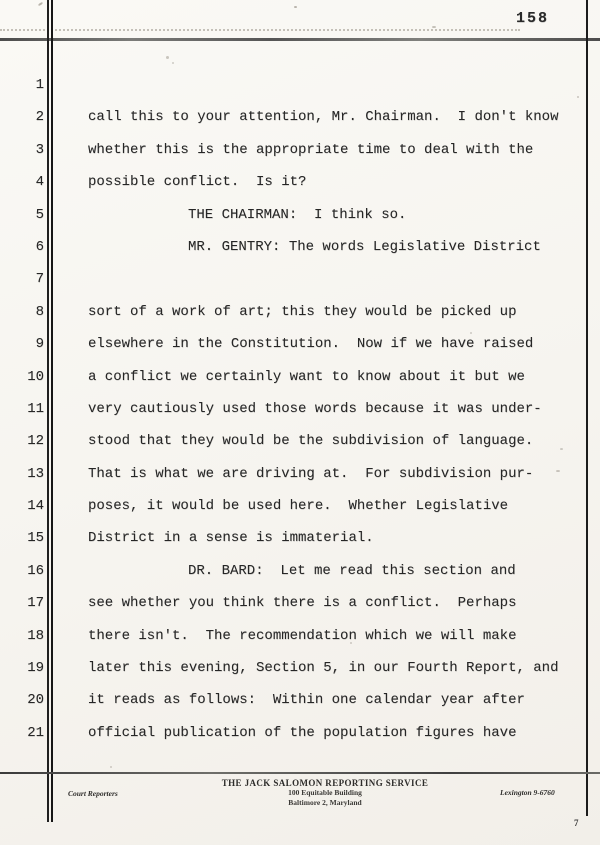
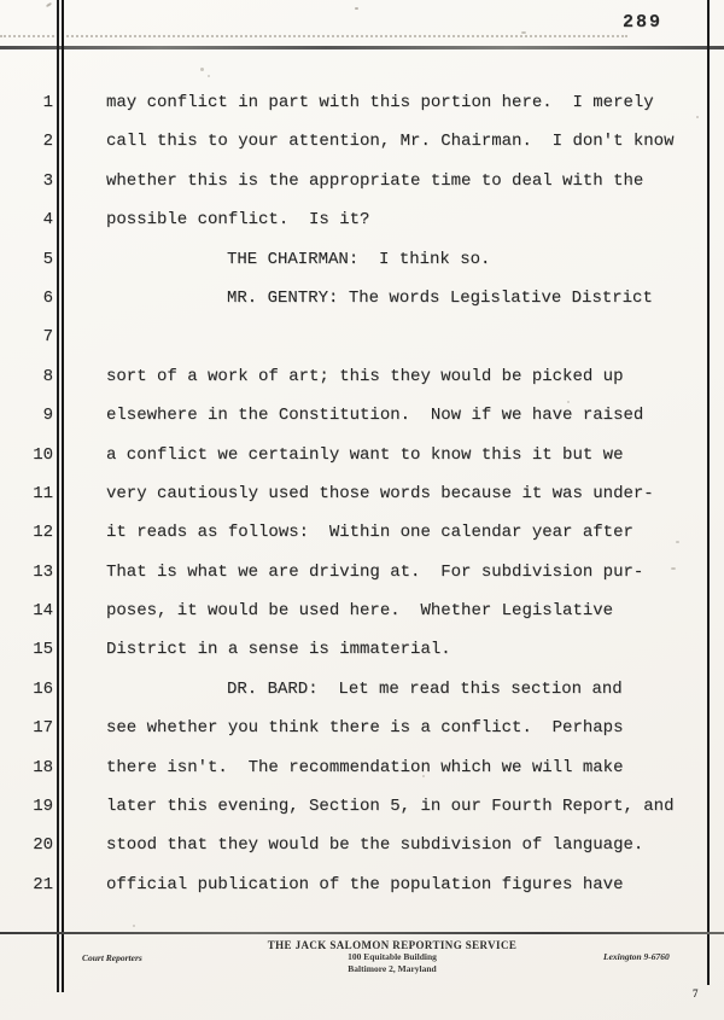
- 158
+ 289
  1
+ may conflict in part with this portion here. I merely
  2
  call this to your attention, Mr. Chairman. I don't know
  3
  whether this is the appropriate time to deal with the
  4
  possible conflict. Is it?
  5
  THE CHAIRMAN: I think so.
  6
  MR. GENTRY: The words Legislative District
  7
  8
  sort of a work of art; this they would be picked up
  9
  elsewhere in the Constitution. Now if we have raised
  10
- a conflict we certainly want to know about it but we
+ a conflict we certainly want to know this it but we
  11
  very cautiously used those words because it was under-
  12
- stood that they would be the subdivision of language.
+ it reads as follows: Within one calendar year after
  13
  That is what we are driving at. For subdivision pur-
  14
  poses, it would be used here. Whether Legislative
  15
  District in a sense is immaterial.
  16
  DR. BARD: Let me read this section and
  17
  see whether you think there is a conflict. Perhaps
  18
  there isn't. The recommendation which we will make
  19
  later this evening, Section 5, in our Fourth Report, and
  20
- it reads as follows: Within one calendar year after
+ stood that they would be the subdivision of language.
  21
  official publication of the population figures have
  THE JACK SALOMON REPORTING SERVICE
  100 Equitable Building
  Baltimore 2, Maryland
  Court Reporters
  Lexington 9-6760
  7
